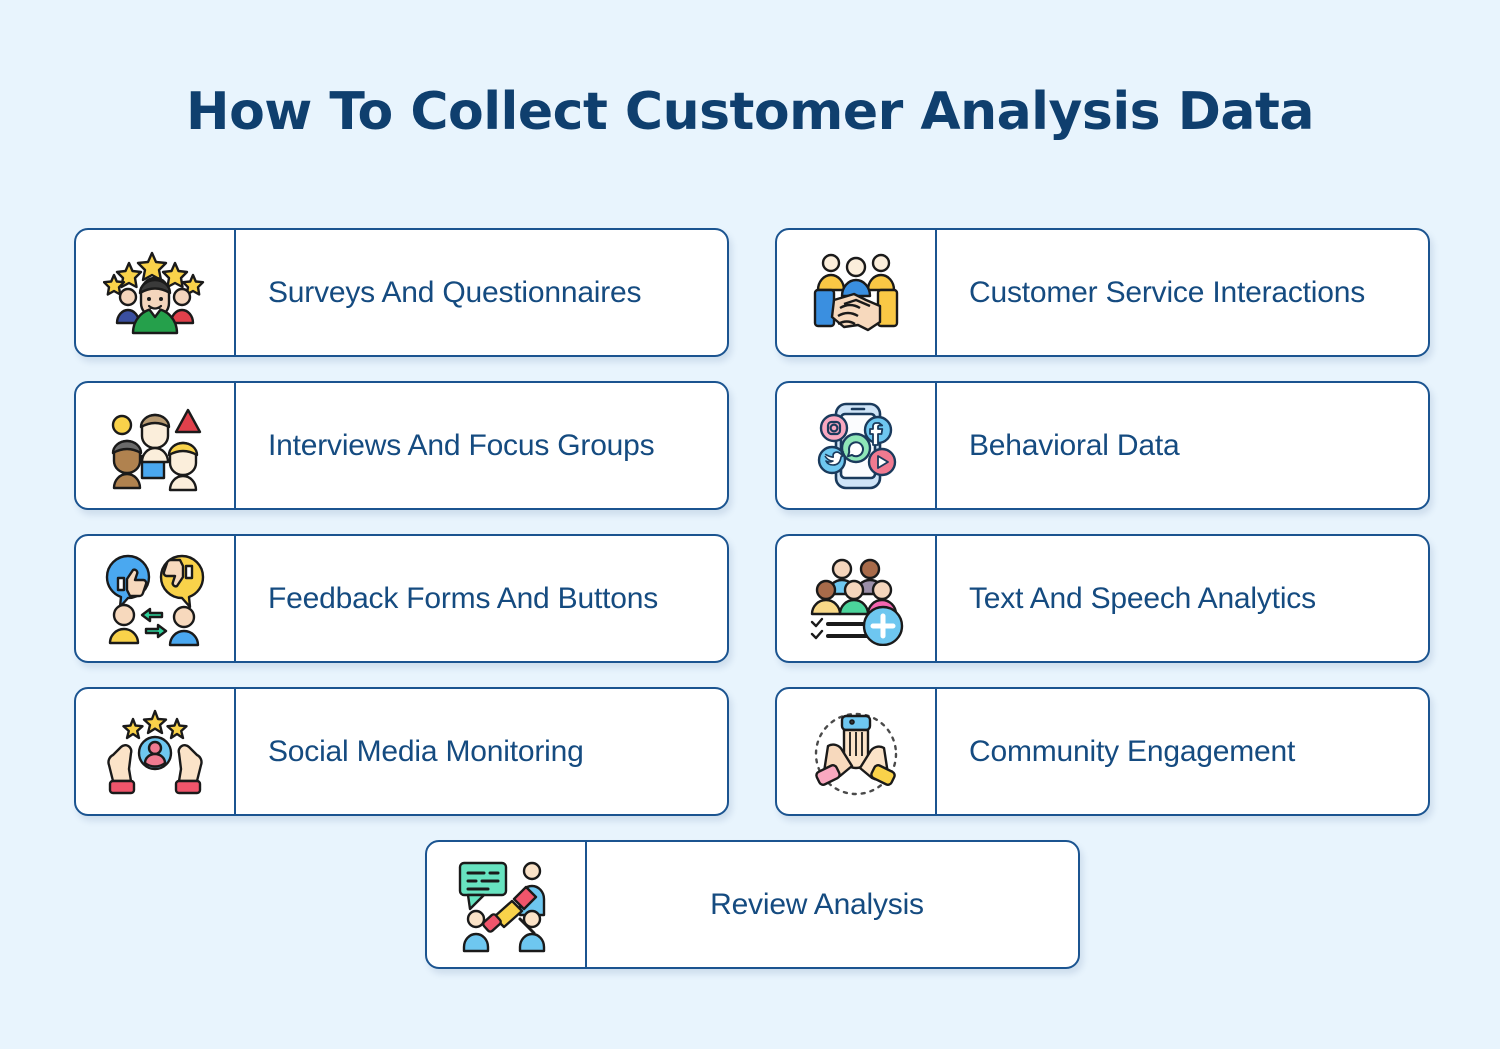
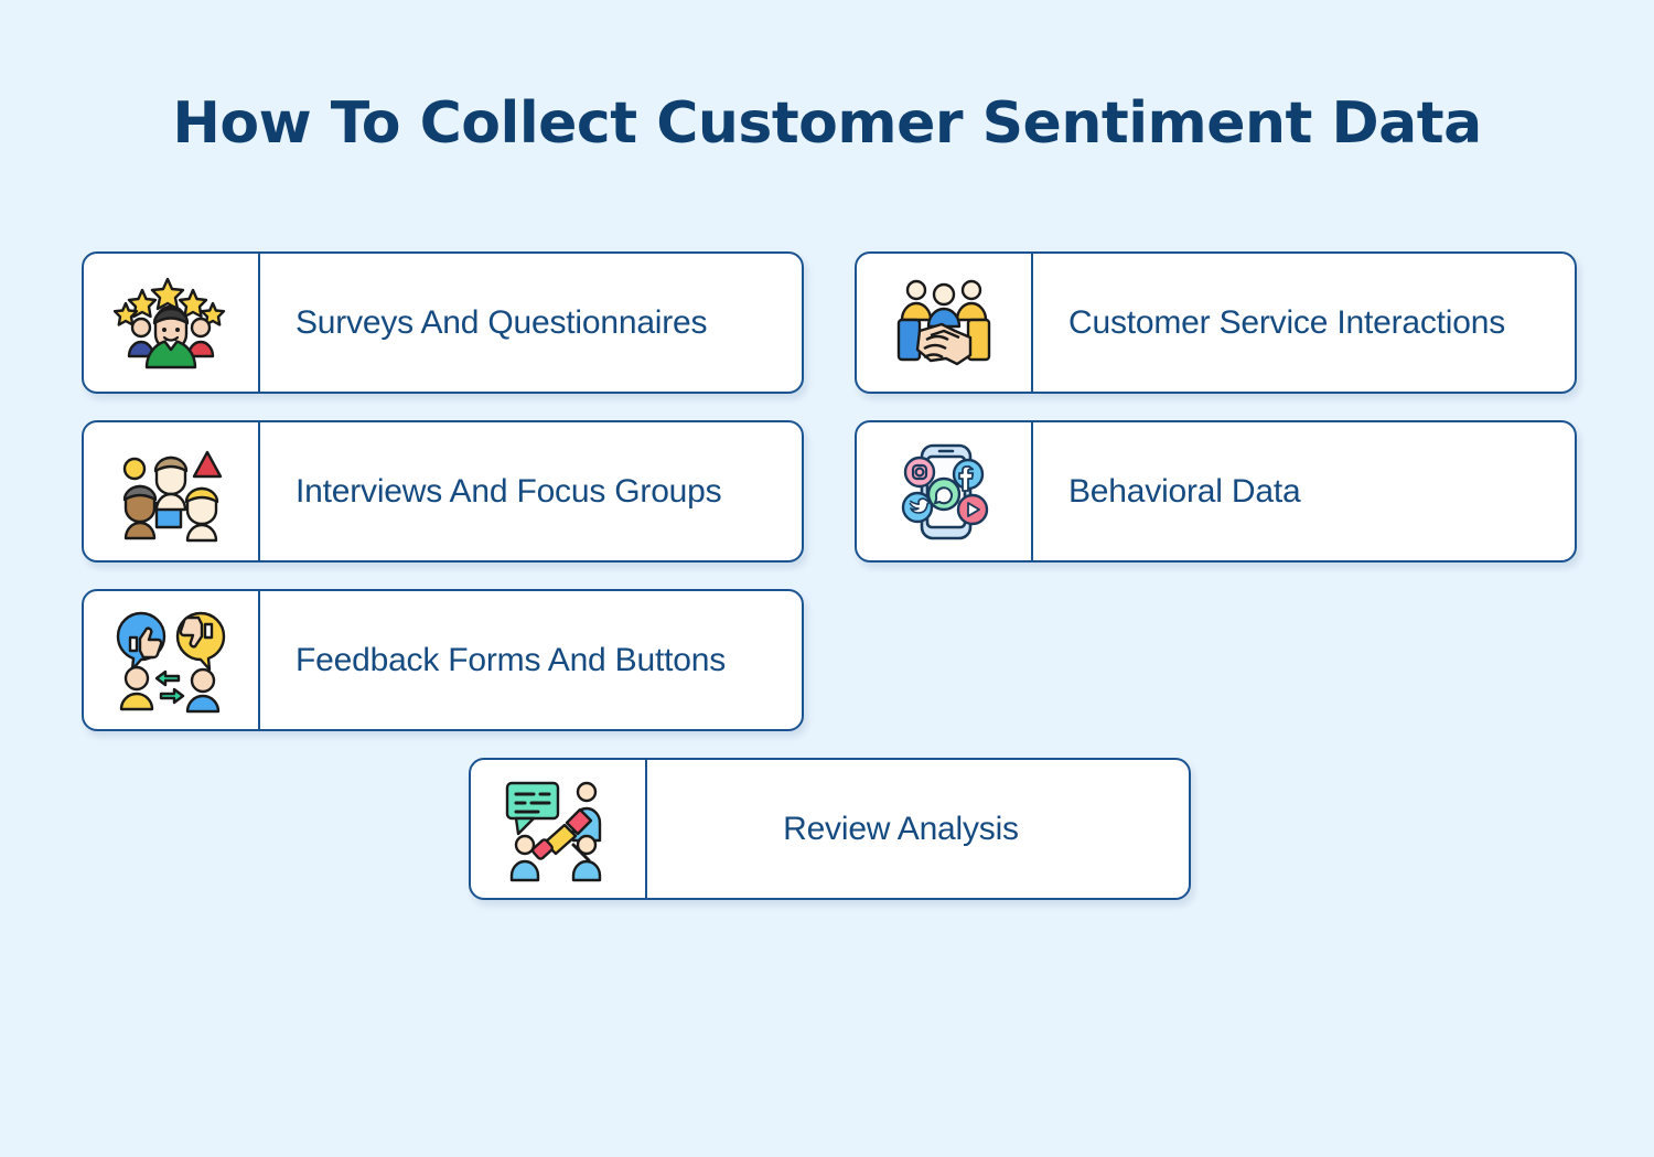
- How To Collect Customer Analysis Data
+ How To Collect Customer Sentiment Data
  Surveys And Questionnaires
  Customer Service Interactions
  Interviews And Focus Groups
  Behavioral Data
  Feedback Forms And Buttons
- Text And Speech Analytics
- Social Media Monitoring
- Community Engagement
  Review Analysis
